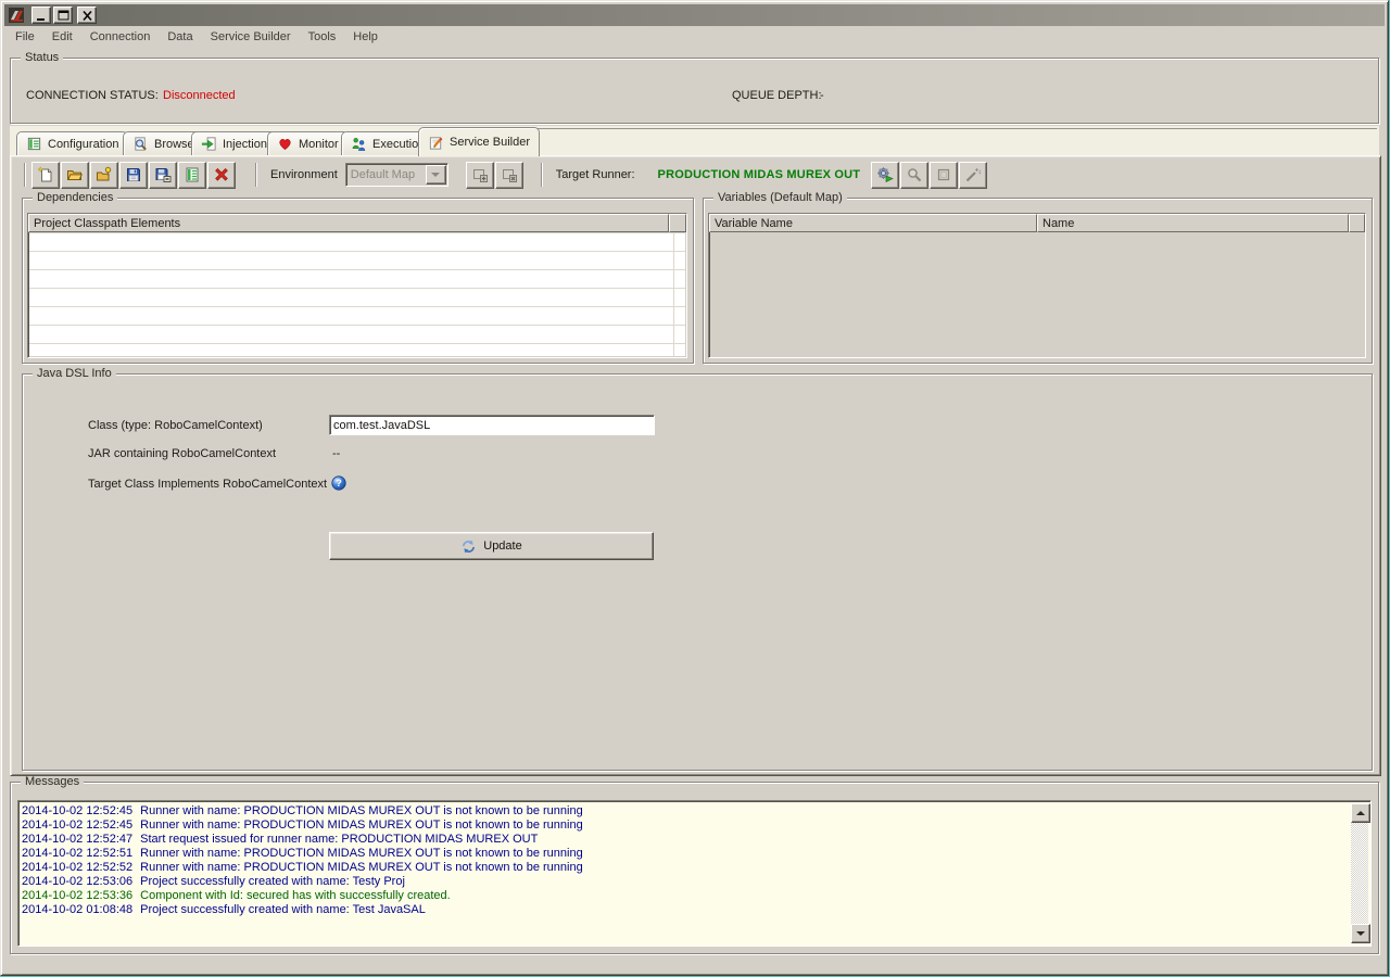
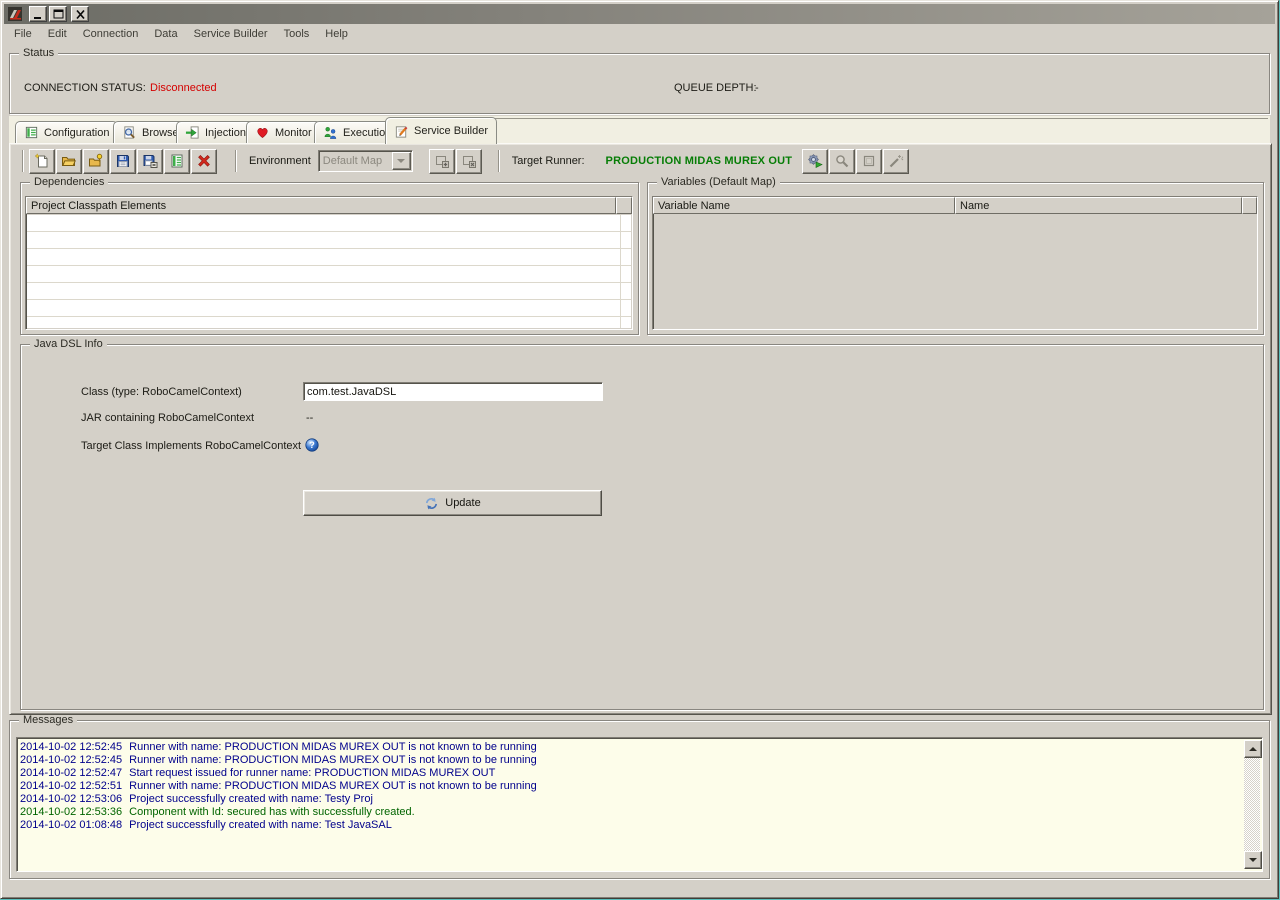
  File
  Edit
  Connection
  Data
  Service Builder
  Tools
  Help
  Status
  CONNECTION STATUS:
  Disconnected
  QUEUE DEPTH:
  -
  Configuration
  Brows
  Injection
  Monitor
  Executio
  Service Builder
  Environment
  Default Map
  Target Runner:
  PRODUCTION MIDAS MUREX OUT
  Dependencies
  Project Classpath Elements
  Variables (Default Map)
  Variable Name
  Name
  Java DSL Info
  Class (type: RoboCamelContext)
  com.test.JavaDSL
  JAR containing RoboCamelContext
  --
  Target Class Implements RoboCamelContext
  ?
  Update
  Messages
  2014-10-02 12:52:45 Runner with name: PRODUCTION MIDAS MUREX OUT is not known to be running
  2014-10-02 12:52:45 Runner with name: PRODUCTION MIDAS MUREX OUT is not known to be running
  2014-10-02 12:52:47 Start request issued for runner name: PRODUCTION MIDAS MUREX OUT
  2014-10-02 12:52:51 Runner with name: PRODUCTION MIDAS MUREX OUT is not known to be running
- 2014-10-02 12:52:52 Runner with name: PRODUCTION MIDAS MUREX OUT is not known to be running
  2014-10-02 12:53:06 Project successfully created with name: Testy Proj
  2014-10-02 12:53:36 Component with Id: secured has with successfully created.
  2014-10-02 01:08:48 Project successfully created with name: Test JavaSAL
